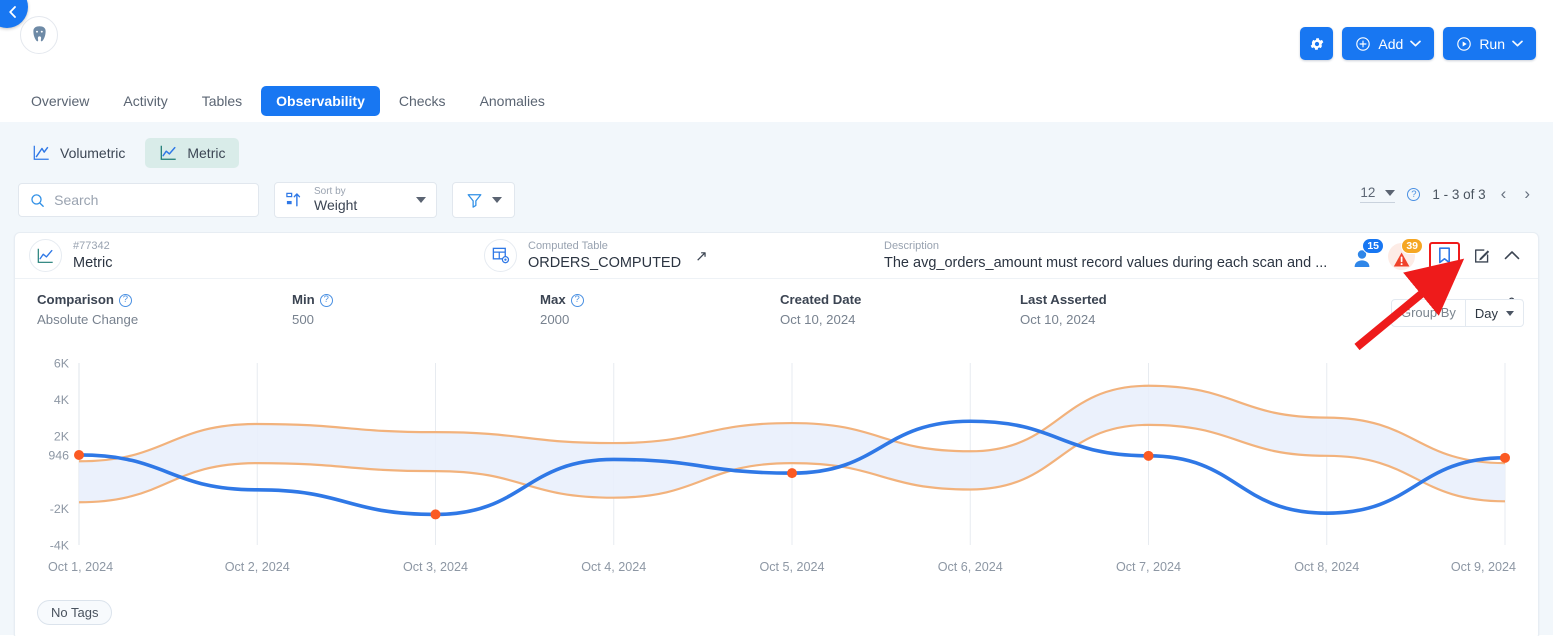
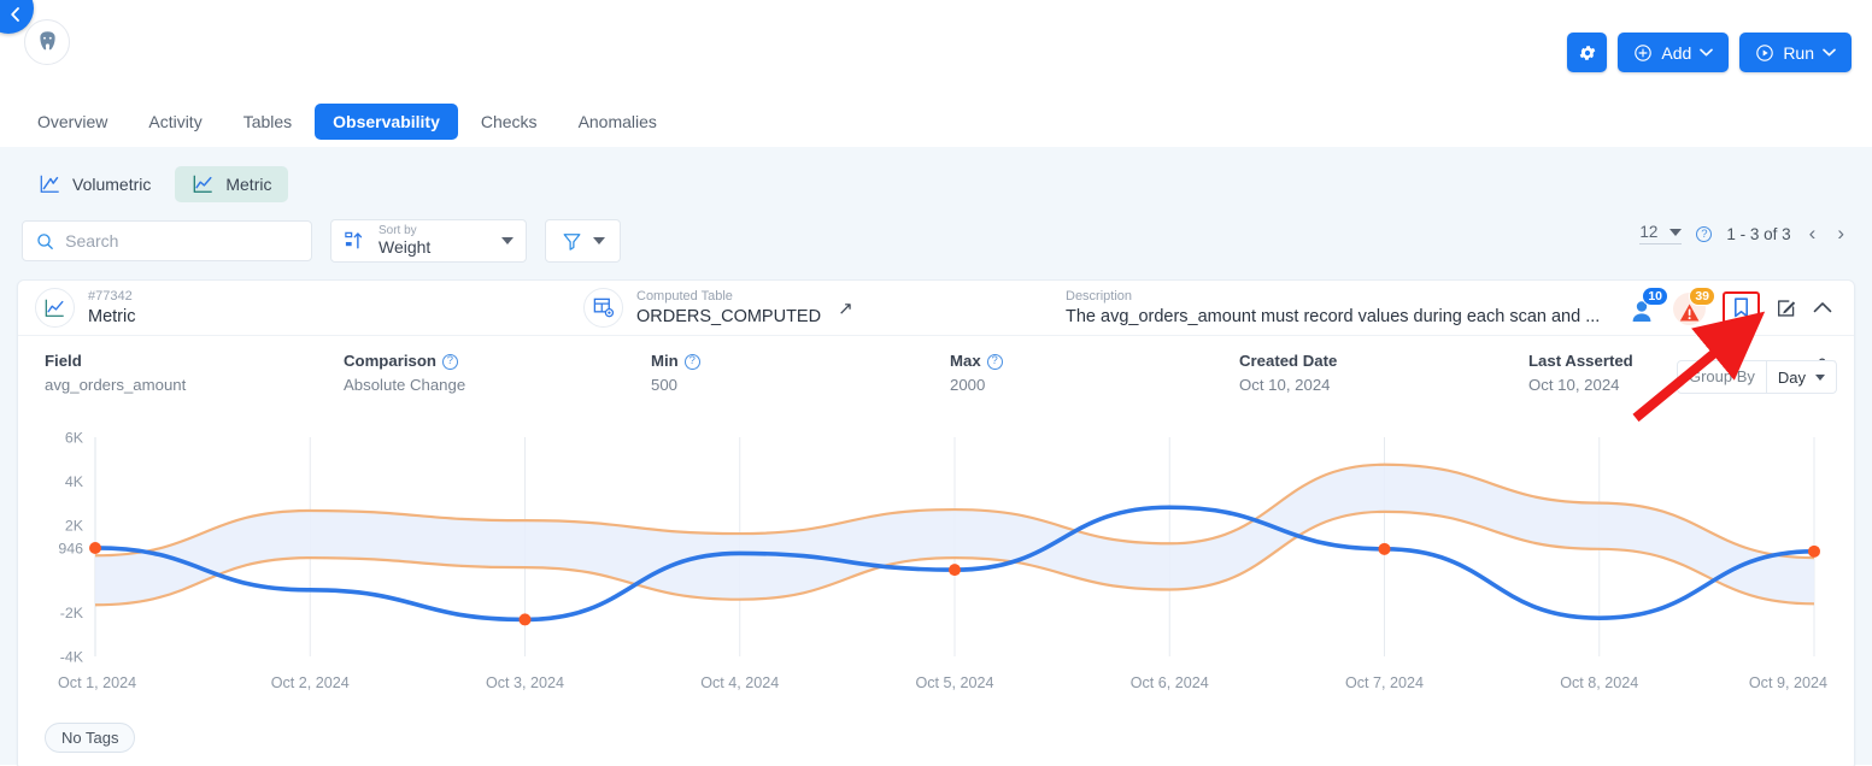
  Add
  Run
  Overview
  Activity
  Tables
  Observability
  Checks
  Anomalies
  Volumetric
  Metric
  Search
  Sort by
  Weight
  12
  ?
  1 - 3 of 3
  ‹
  ›
  #77342
  Metric
  Computed Table
  ORDERS_COMPUTED
  ↗
  Description
  The avg_orders_amount must record values during each scan and ...
- 15
+ 10
  39
+ Field
+ avg_orders_amount
  Comparison
  ?
  Absolute Change
  Min
  ?
  500
  Max
  ?
  2000
  Created Date
  Oct 10, 2024
  Last Asserted
  Oct 10, 2024
  Group By
  Day
  6K
  4K
  2K
  946
  -2K
  -4K
  Oct 1, 2024
  Oct 2, 2024
  Oct 3, 2024
  Oct 4, 2024
  Oct 5, 2024
  Oct 6, 2024
  Oct 7, 2024
  Oct 8, 2024
  Oct 9, 2024
  No Tags
